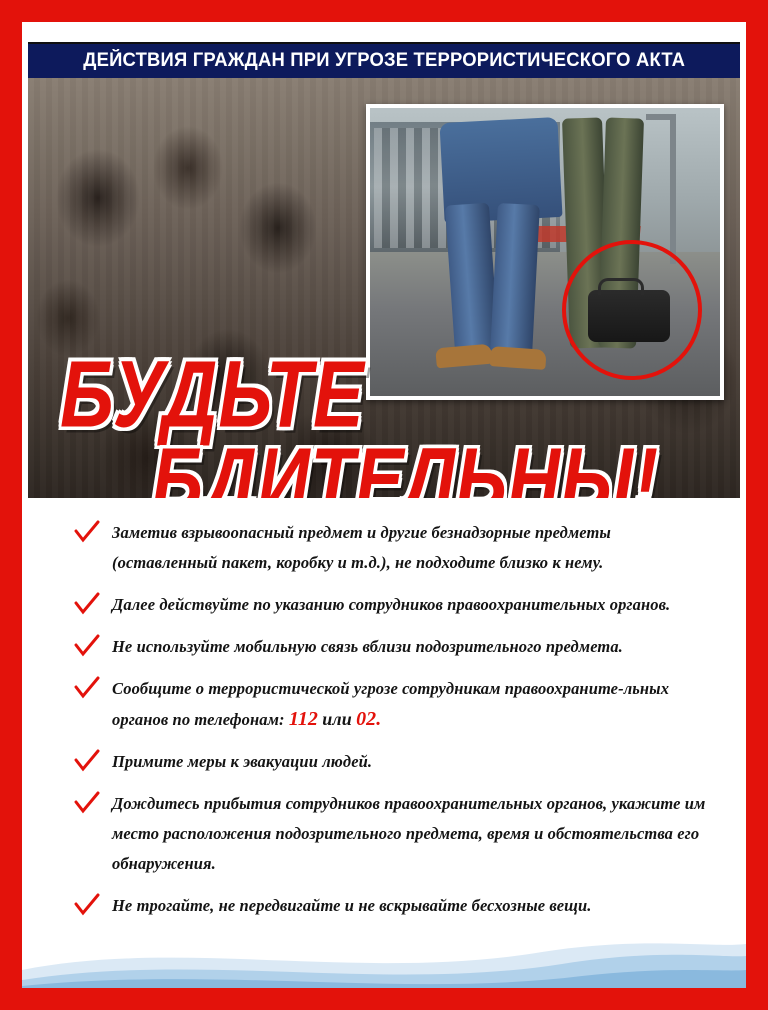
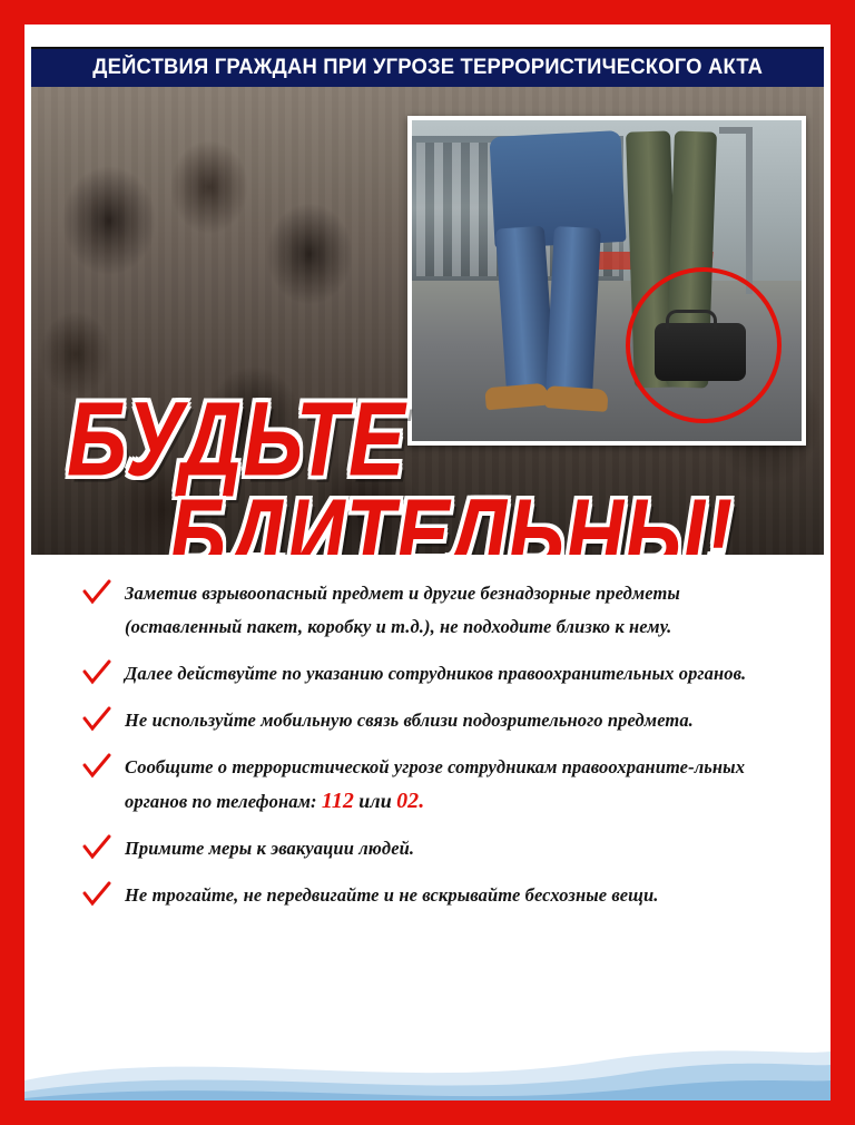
  ДЕЙСТВИЯ ГРАЖДАН ПРИ УГРОЗЕ ТЕРРОРИСТИЧЕСКОГО АКТА
  БУДЬТЕ
  БДИТЕЛЬНЫ!
  Заметив взрывоопасный предмет и другие безнадзорные предметы (оставленный пакет, коробку и т.д.), не подходите близко к нему.
  Далее действуйте по указанию сотрудников правоохранительных органов.
  Не используйте мобильную связь вблизи подозрительного предмета.
  Сообщите о террористической угрозе сотрудникам правоохраните-льных органов по телефонам: 112 или 02.
  Примите меры к эвакуации людей.
- Дождитесь прибытия сотрудников правоохранительных органов, укажите им место расположения подозрительного предмета, время и обстоятельства его обнаружения.
  Не трогайте, не передвигайте и не вскрывайте бесхозные вещи.
